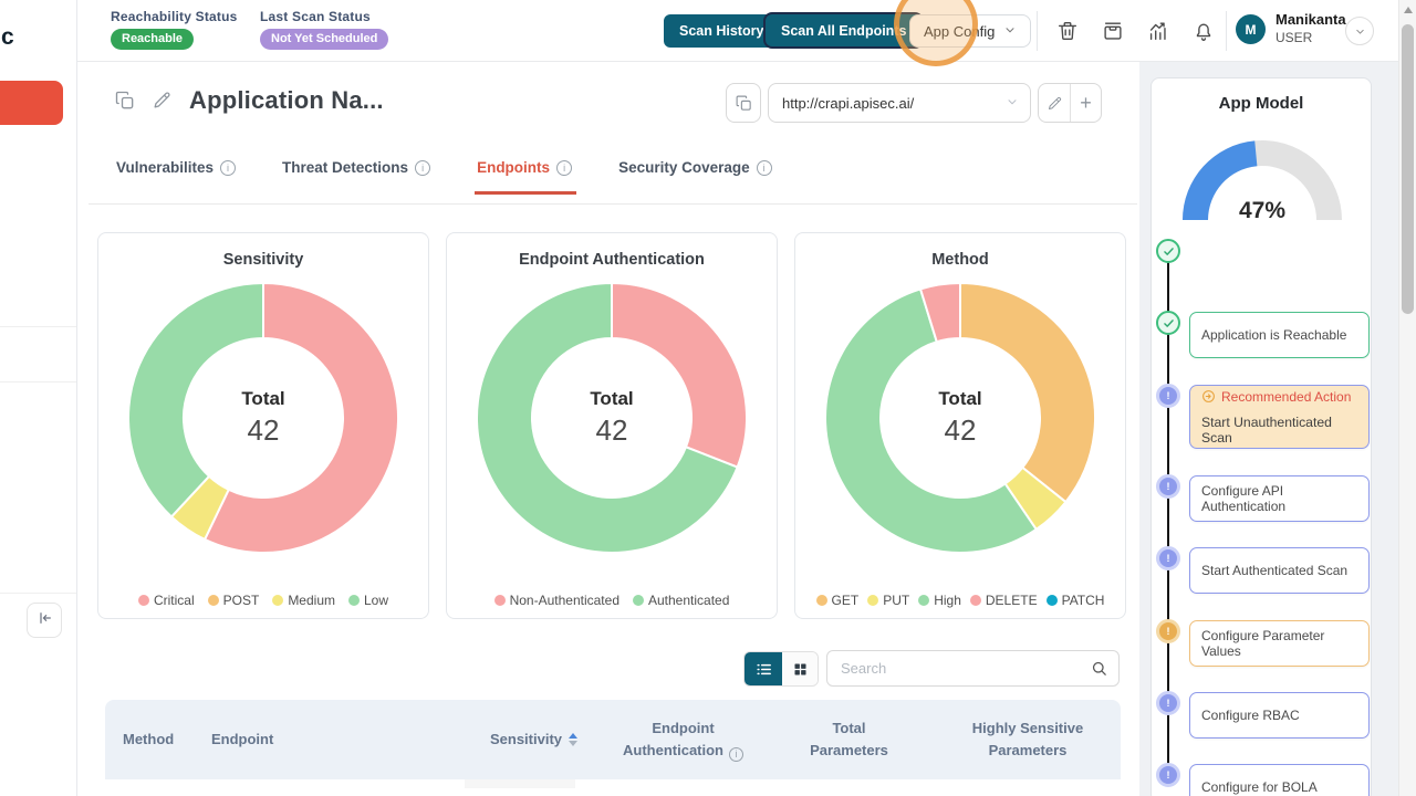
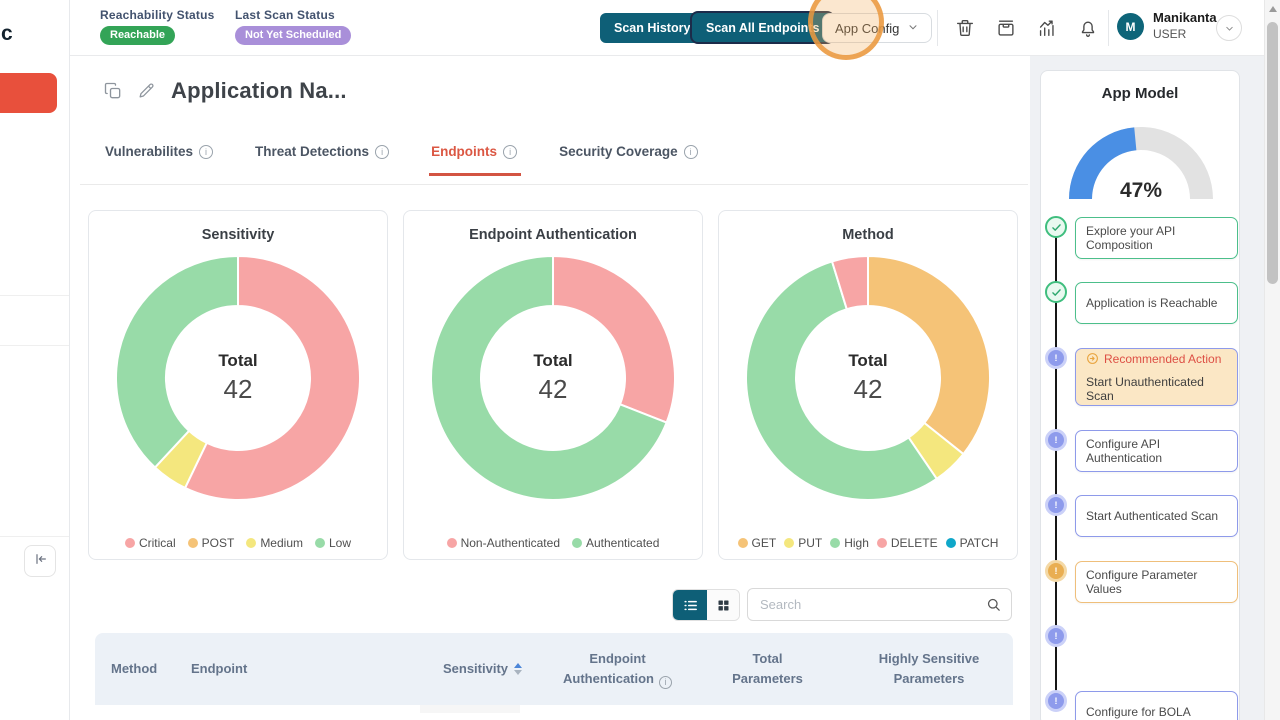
  c
  Reachability Status
  Reachable
  Last Scan Status
  Not Yet Scheduled
  Scan History
  Scan All Endpoints
  App Config
  M
  Manikanta
  USER
  Application Na...
- http://crapi.apisec.ai/
- +
  Vulnerabilites
  i
  Threat Detections
  i
  Endpoints
  i
  Security Coverage
  i
  Sensitivity
  Total
  42
  Critical
  POST
  Medium
  Low
  Endpoint Authentication
  Total
  42
  Non-Authenticated
  Authenticated
  Method
  Total
  42
  GET
  PUT
  High
  DELETE
  PATCH
  Search
  Method
  Endpoint
  Sensitivity
  Endpoint
  Authentication i
  Total
  Parameters
  Highly Sensitive
  Parameters
  App Model
  47%
+ Explore your API Composition
  Application is Reachable
  !
  Recommended Action
  Start Unauthenticated Scan
  !
  Configure API Authentication
  !
  Start Authenticated Scan
  !
  Configure Parameter Values
  !
- Configure RBAC
  !
  Configure for BOLA
